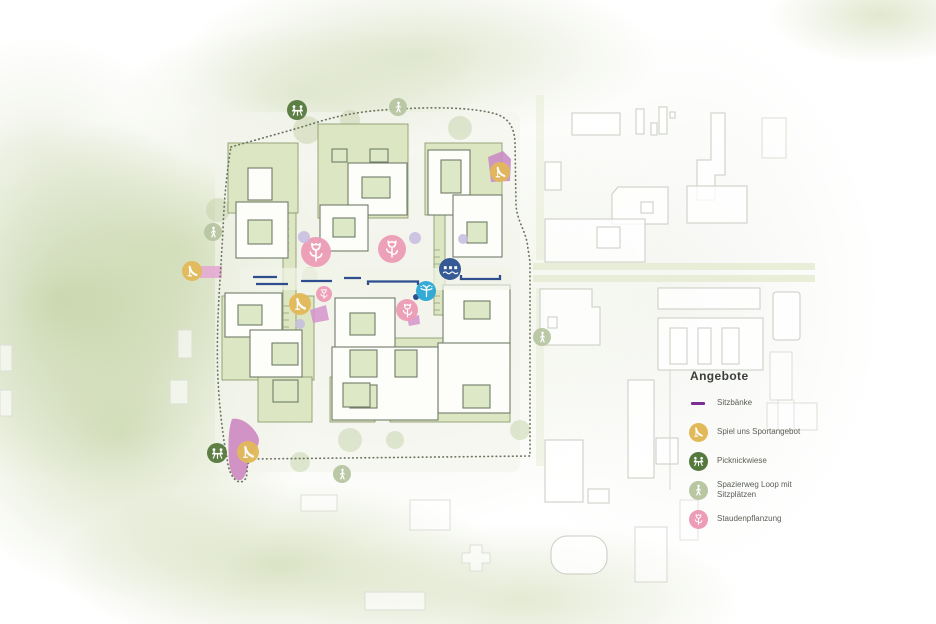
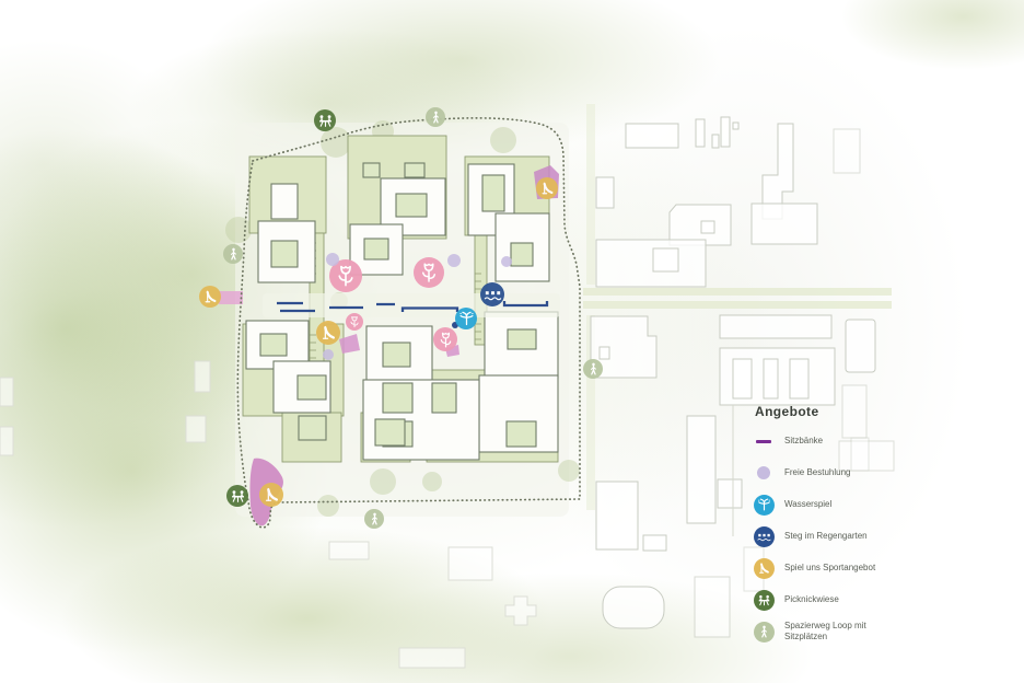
  Angebote
  Sitzbänke
+ Freie Bestuhlung
+ Wasserspiel
+ Steg im Regengarten
  Spiel uns Sportangebot
  Picknickwiese
  Spazierweg Loop mit Sitzplätzen
- Staudenpflanzung
